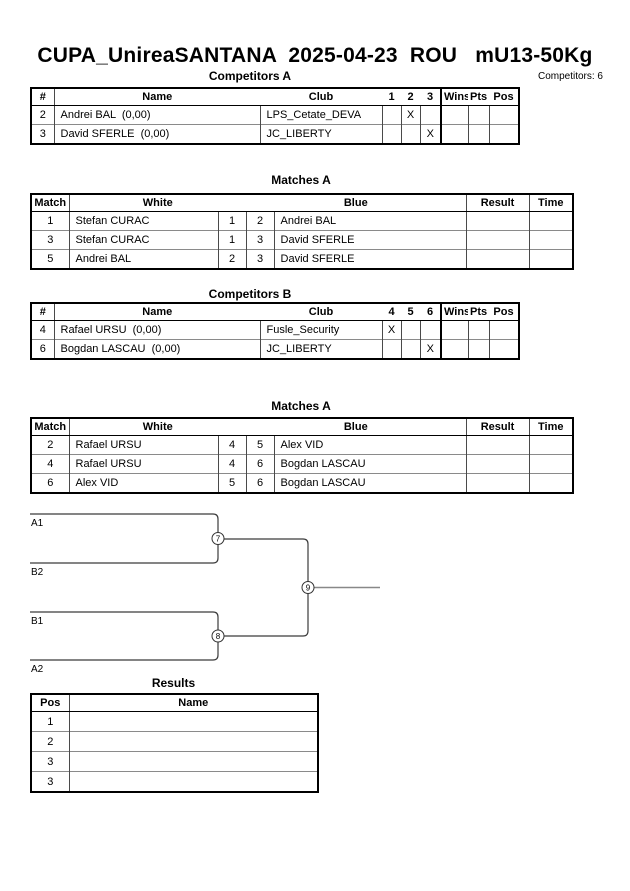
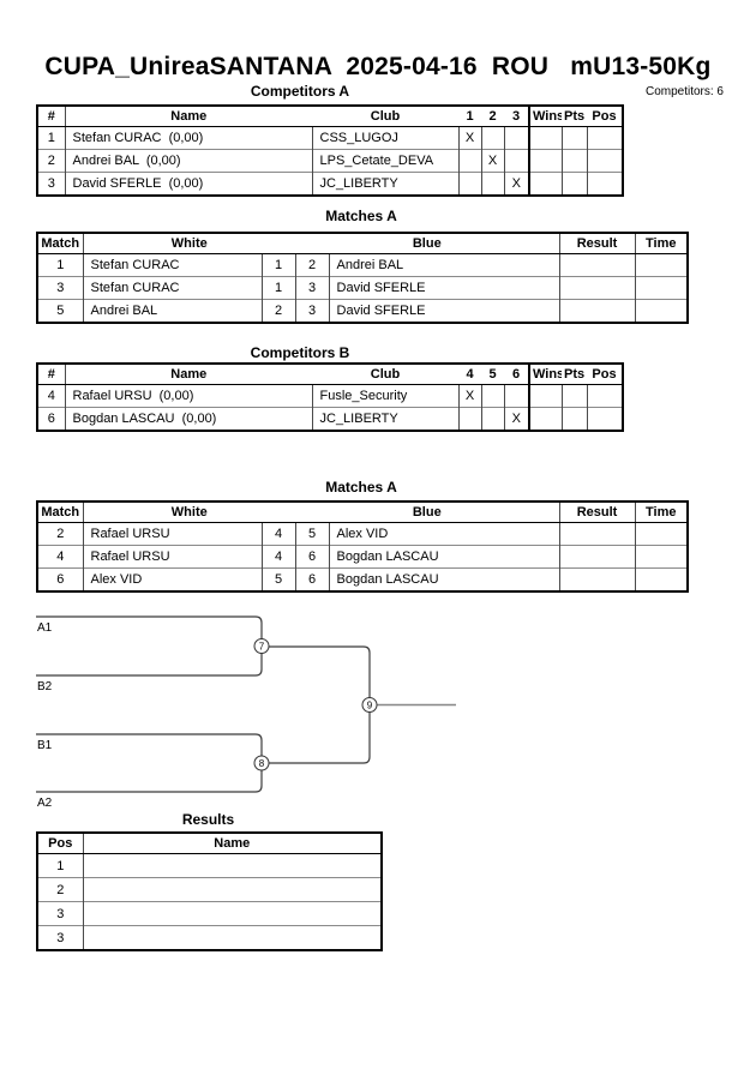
- CUPA_UnireaSANTANA 2025-04-23 ROU mU13-50Kg
+ CUPA_UnireaSANTANA 2025-04-16 ROU mU13-50Kg
  Competitors A
  Competitors: 6
  #	Name	Club	1	2	3	Wins	Pts	Pos
+ 1	Stefan CURAC (0,00)	CSS_LUGOJ	X
  2	Andrei BAL (0,00)	LPS_Cetate_DEVA		X
  3	David SFERLE (0,00)	JC_LIBERTY			X
  Matches A
  Match	White	Blue	Result	Time
  1	Stefan CURAC	1	2	Andrei BAL
  3	Stefan CURAC	1	3	David SFERLE
  5	Andrei BAL	2	3	David SFERLE
  Competitors B
  #	Name	Club	4	5	6	Wins	Pts	Pos
  4	Rafael URSU (0,00)	Fusle_Security	X
  6	Bogdan LASCAU (0,00)	JC_LIBERTY			X
  Matches A
  Match	White	Blue	Result	Time
  2	Rafael URSU	4	5	Alex VID
  4	Rafael URSU	4	6	Bogdan LASCAU
  6	Alex VID	5	6	Bogdan LASCAU
  A1
  B2
  B1
  A2
  7
  8
  9
  Results
  Pos	Name
  1
  2
  3
  3
